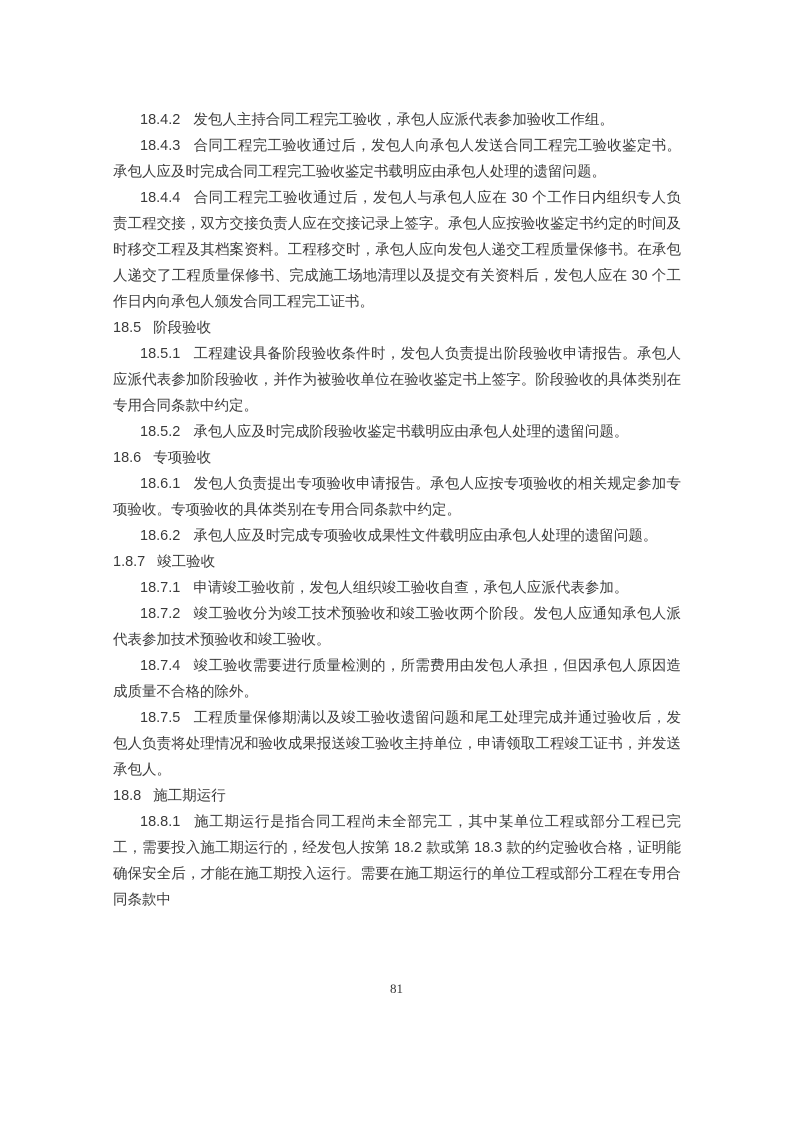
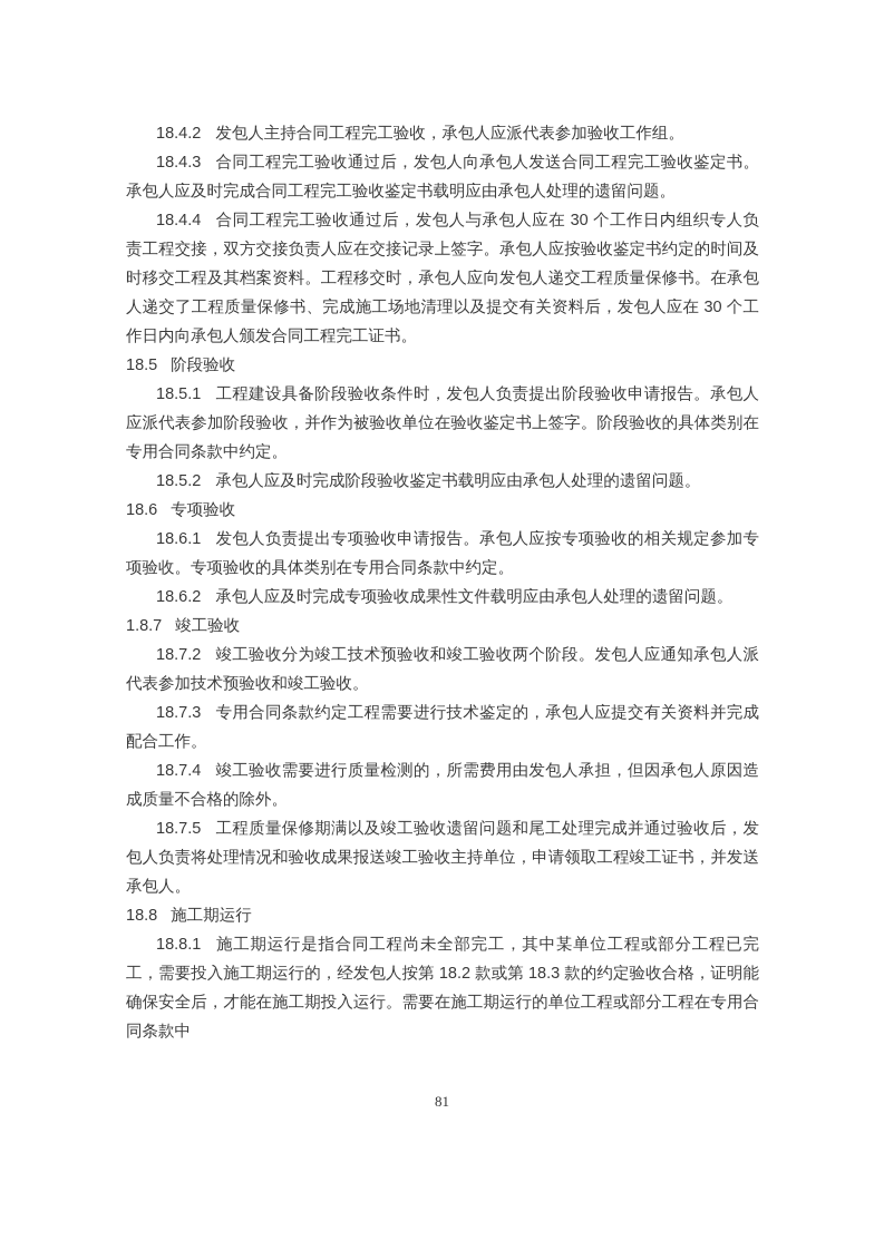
  18.4.2 发包人主持合同工程完工验收，承包人应派代表参加验收工作组。
  18.4.3 合同工程完工验收通过后，发包人向承包人发送合同工程完工验收鉴定书。承包人应及时完成合同工程完工验收鉴定书载明应由承包人处理的遗留问题。
  18.4.4 合同工程完工验收通过后，发包人与承包人应在 30 个工作日内组织专人负责工程交接，双方交接负责人应在交接记录上签字。承包人应按验收鉴定书约定的时间及时移交工程及其档案资料。工程移交时，承包人应向发包人递交工程质量保修书。在承包人递交了工程质量保修书、完成施工场地清理以及提交有关资料后，发包人应在 30 个工作日内向承包人颁发合同工程完工证书。
  18.5 阶段验收
  18.5.1 工程建设具备阶段验收条件时，发包人负责提出阶段验收申请报告。承包人应派代表参加阶段验收，并作为被验收单位在验收鉴定书上签字。阶段验收的具体类别在专用合同条款中约定。
  18.5.2 承包人应及时完成阶段验收鉴定书载明应由承包人处理的遗留问题。
  18.6 专项验收
  18.6.1 发包人负责提出专项验收申请报告。承包人应按专项验收的相关规定参加专项验收。专项验收的具体类别在专用合同条款中约定。
  18.6.2 承包人应及时完成专项验收成果性文件载明应由承包人处理的遗留问题。
  1.8.7 竣工验收
- 18.7.1 申请竣工验收前，发包人组织竣工验收自查，承包人应派代表参加。
  18.7.2 竣工验收分为竣工技术预验收和竣工验收两个阶段。发包人应通知承包人派代表参加技术预验收和竣工验收。
+ 18.7.3 专用合同条款约定工程需要进行技术鉴定的，承包人应提交有关资料并完成配合工作。
  18.7.4 竣工验收需要进行质量检测的，所需费用由发包人承担，但因承包人原因造成质量不合格的除外。
  18.7.5 工程质量保修期满以及竣工验收遗留问题和尾工处理完成并通过验收后，发包人负责将处理情况和验收成果报送竣工验收主持单位，申请领取工程竣工证书，并发送承包人。
  18.8 施工期运行
  18.8.1 施工期运行是指合同工程尚未全部完工，其中某单位工程或部分工程已完工，需要投入施工期运行的，经发包人按第 18.2 款或第 18.3 款的约定验收合格，证明能确保安全后，才能在施工期投入运行。需要在施工期运行的单位工程或部分工程在专用合同条款中
  81
